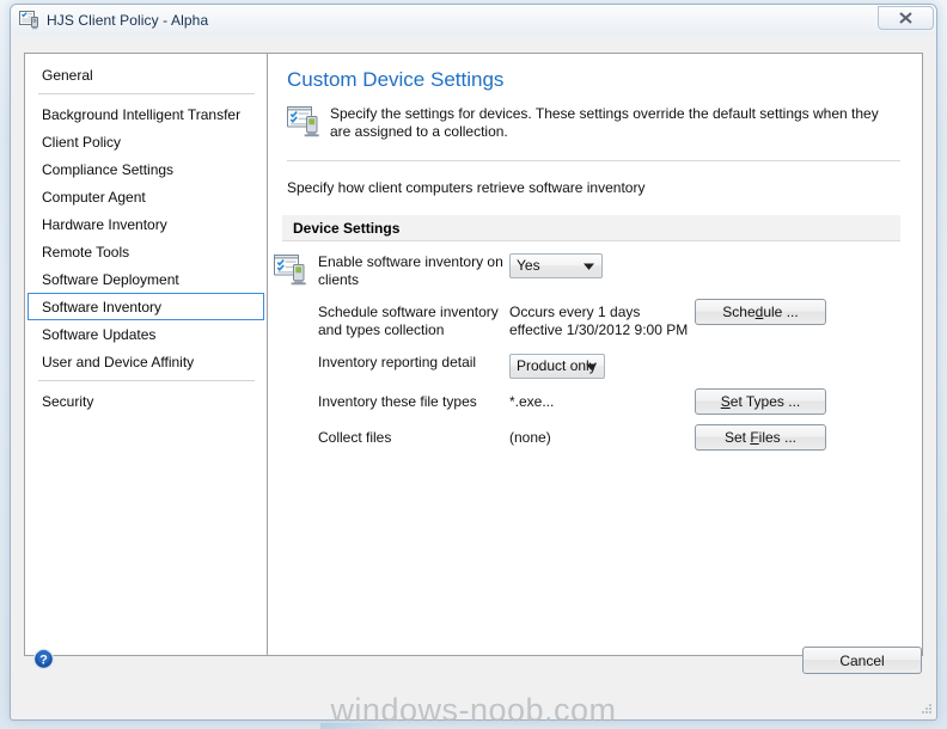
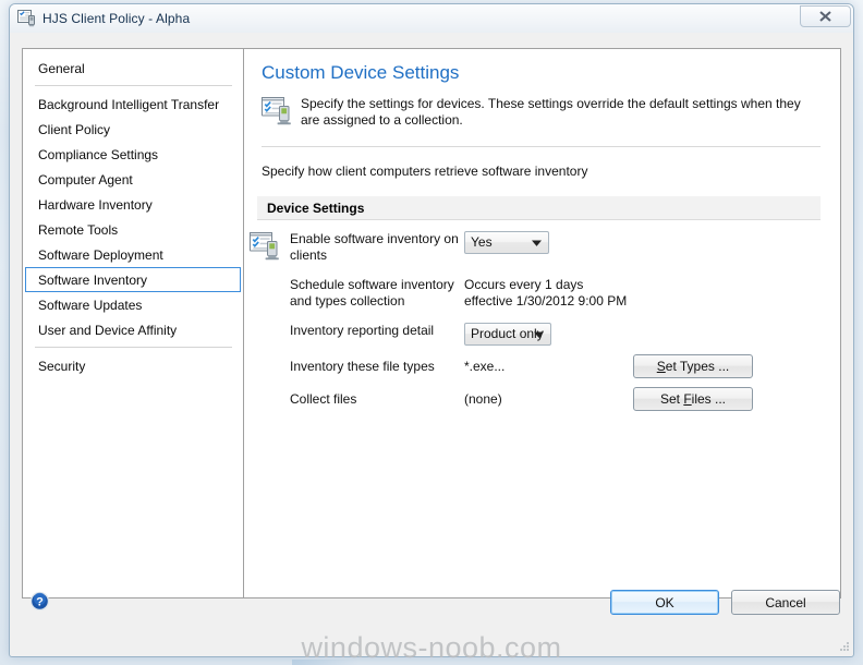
  HJS Client Policy - Alpha
  General
  Background Intelligent Transfer
  Client Policy
  Compliance Settings
  Computer Agent
  Hardware Inventory
  Remote Tools
  Software Deployment
  Software Inventory
  Software Updates
  User and Device Affinity
  Security
  Custom Device Settings
  Specify the settings for devices. These settings override the default settings when they are assigned to a collection.
  Specify how client computers retrieve software inventory
  Device Settings
  Enable software inventory on clients
  Yes
  Schedule software inventory and types collection
  Occurs every 1 days effective 1/30/2012 9:00 PM
- Schedule ...
  Inventory reporting detail
  Product onl
  Inventory these file types
  *.exe...
  Set Types ...
  Collect files
  (none)
  Set Files ...
  ?
+ OK
  Cancel
  windows-noob.com
